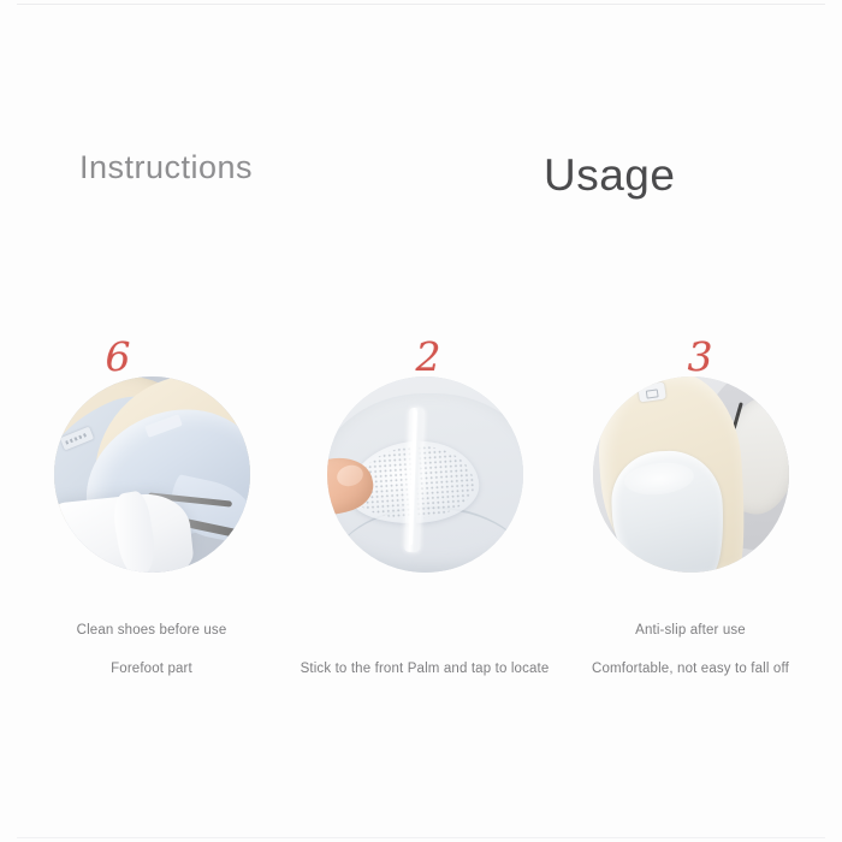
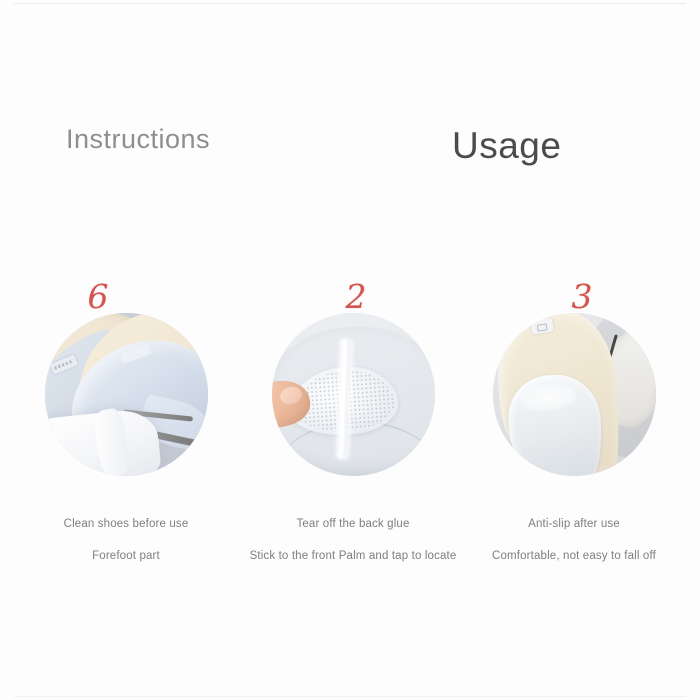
  Instructions
  Usage
  6
  Clean shoes before use
  Forefoot part
  2
+ Tear off the back glue
  Stick to the front Palm and tap to locate
  3
  Anti-slip after use
  Comfortable, not easy to fall off
